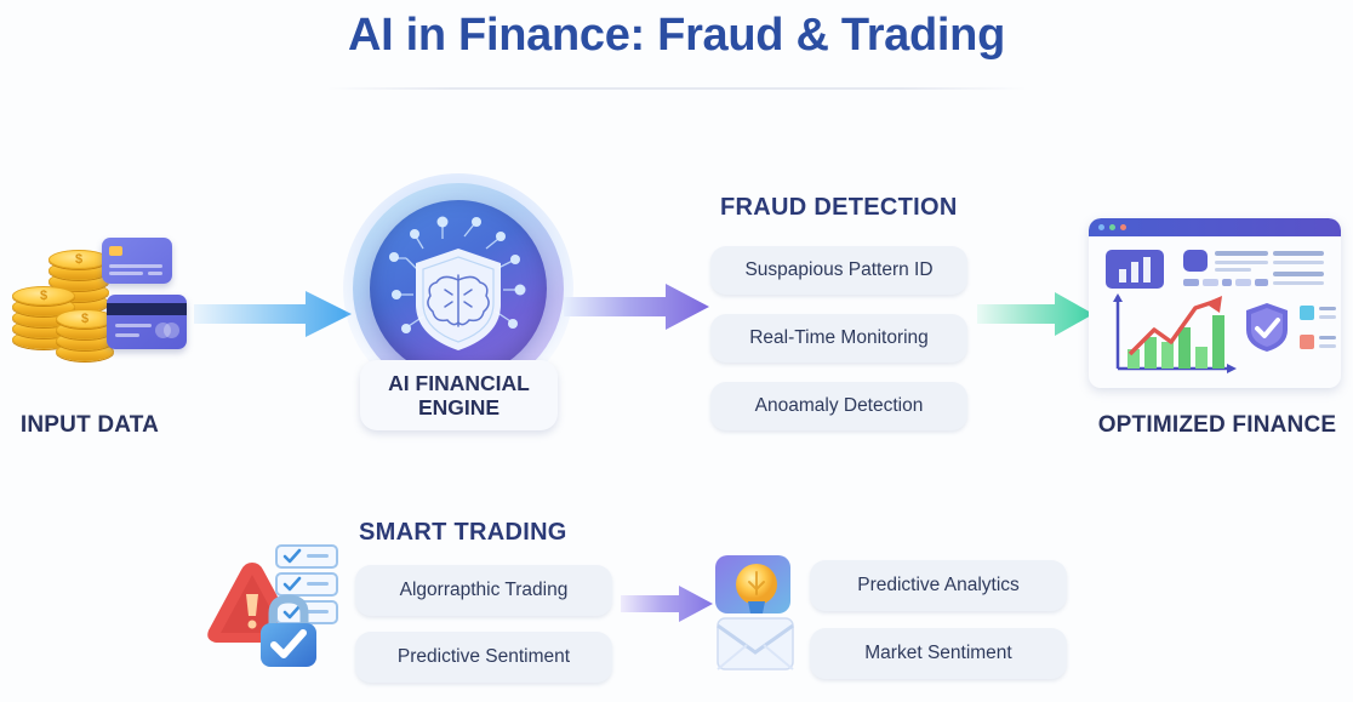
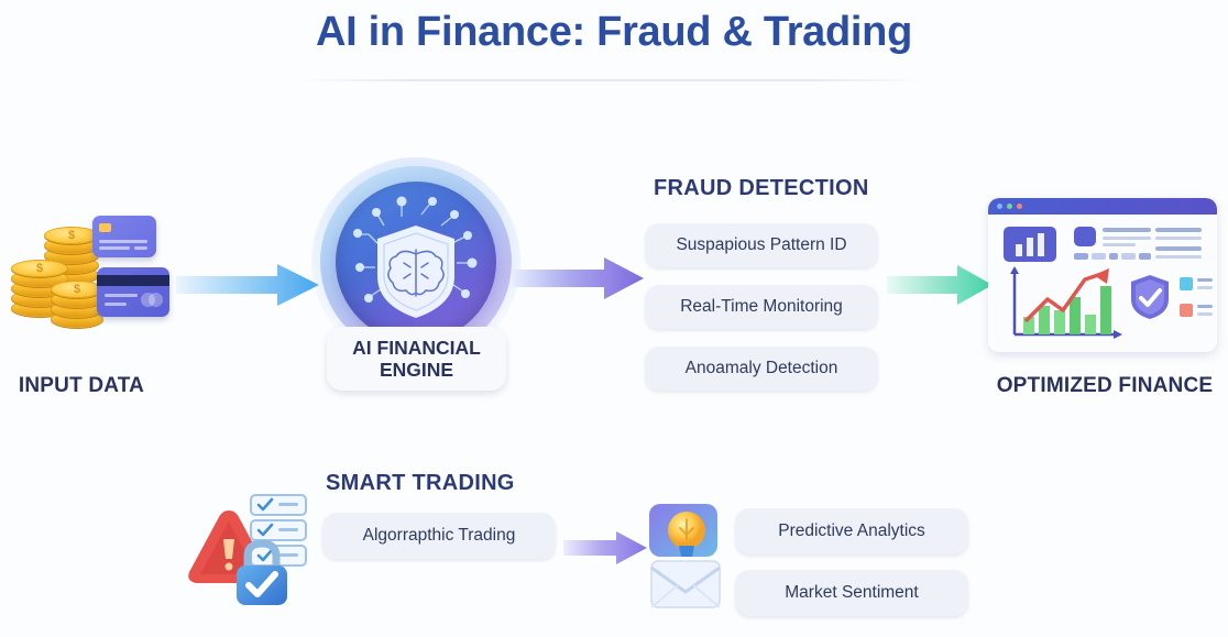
  AI in Finance: Fraud & Trading
  $
  $
  $
  INPUT DATA
  AI FINANCIAL ENGINE
  FRAUD DETECTION
  Suspapious Pattern ID
  Real-Time Monitoring
  Anoamaly Detection
  OPTIMIZED FINANCE
  SMART TRADING
  Algorrapthic Trading
- Predictive Sentiment
  Predictive Analytics
  Market Sentiment
